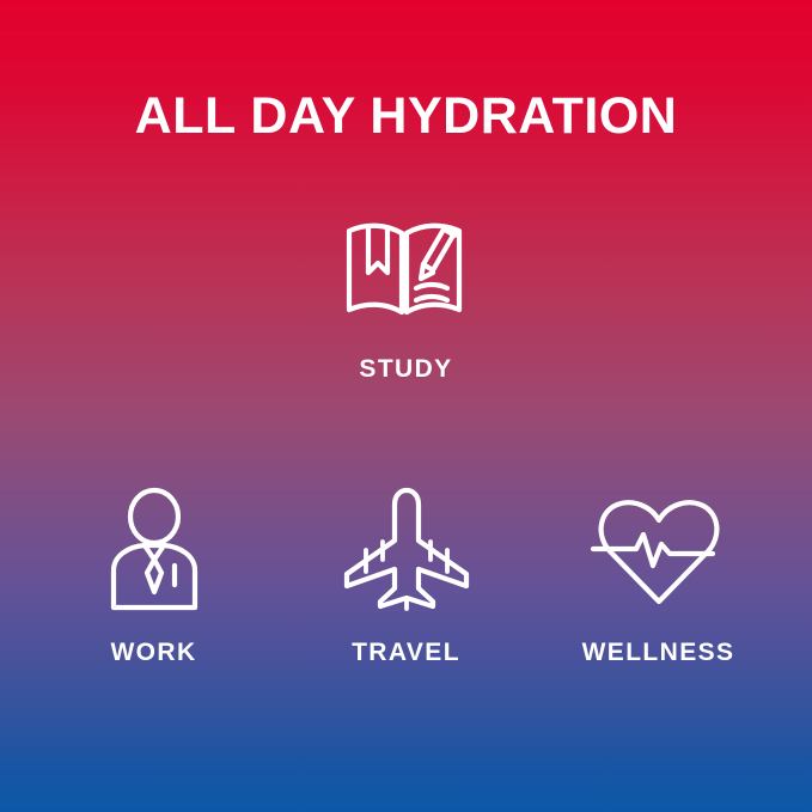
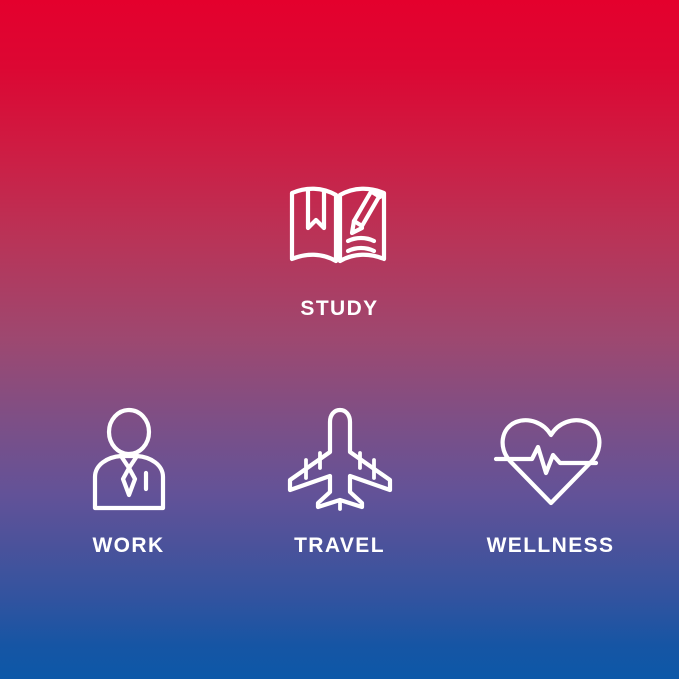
- ALL DAY HYDRATION
  STUDY
  WORK
  TRAVEL
  WELLNESS
